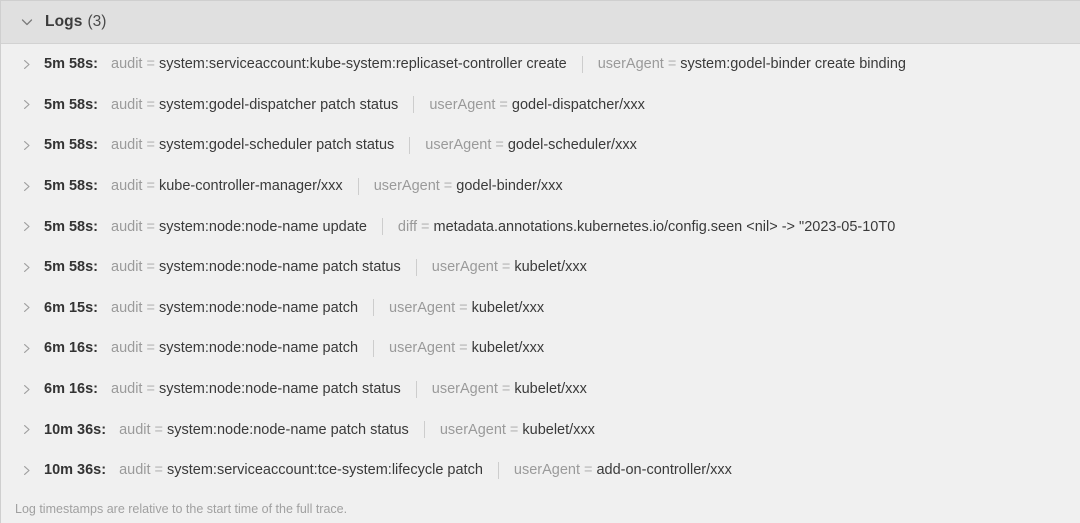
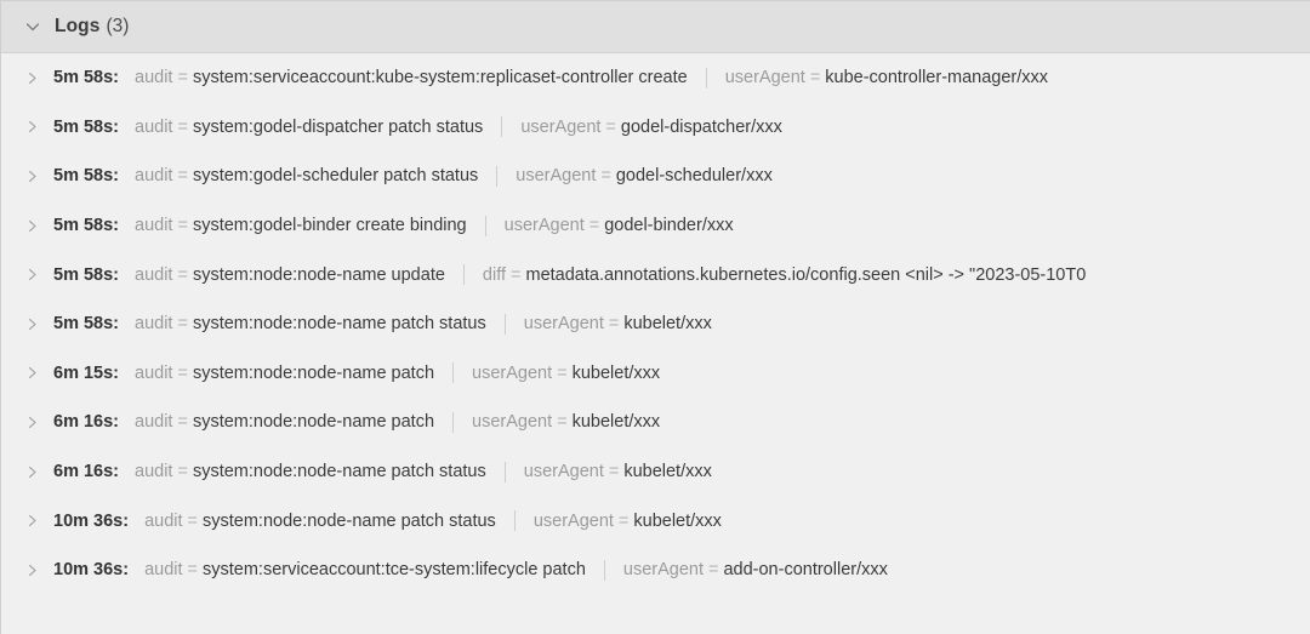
  Logs
  (3)
  5m 58s:
  audit
  =
  system:serviceaccount:kube-system:replicaset-controller create
  userAgent
  =
- system:godel-binder create binding
+ kube-controller-manager/xxx
  5m 58s:
  audit
  =
  system:godel-dispatcher patch status
  userAgent
  =
  godel-dispatcher/xxx
  5m 58s:
  audit
  =
  system:godel-scheduler patch status
  userAgent
  =
  godel-scheduler/xxx
  5m 58s:
  audit
  =
- kube-controller-manager/xxx
+ system:godel-binder create binding
  userAgent
  =
  godel-binder/xxx
  5m 58s:
  audit
  =
  system:node:node-name update
  diff
  =
  metadata.annotations.kubernetes.io/config.seen <nil> -> "2023-05-10T0
  5m 58s:
  audit
  =
  system:node:node-name patch status
  userAgent
  =
  kubelet/xxx
  6m 15s:
  audit
  =
  system:node:node-name patch
  userAgent
  =
  kubelet/xxx
  6m 16s:
  audit
  =
  system:node:node-name patch
  userAgent
  =
  kubelet/xxx
  6m 16s:
  audit
  =
  system:node:node-name patch status
  userAgent
  =
  kubelet/xxx
  10m 36s:
  audit
  =
  system:node:node-name patch status
  userAgent
  =
  kubelet/xxx
  10m 36s:
  audit
  =
  system:serviceaccount:tce-system:lifecycle patch
  userAgent
  =
  add-on-controller/xxx
- Log timestamps are relative to the start time of the full trace.
